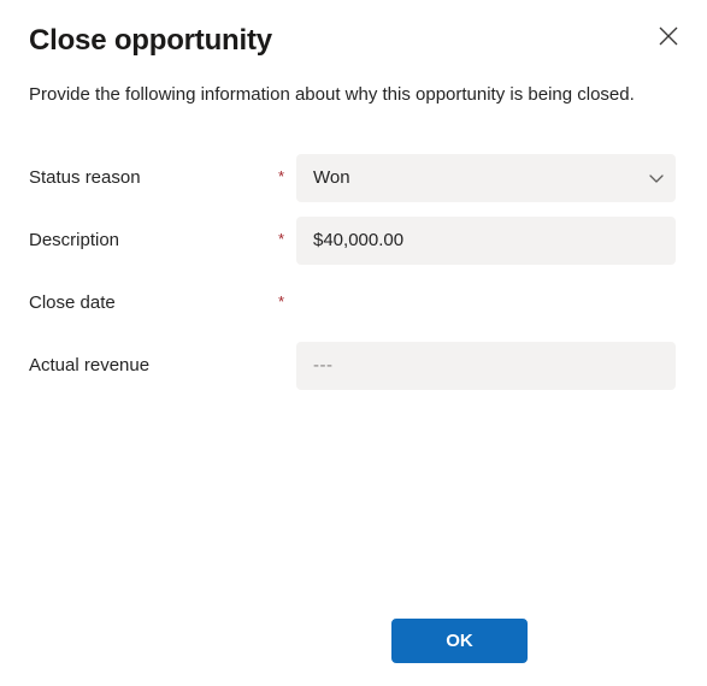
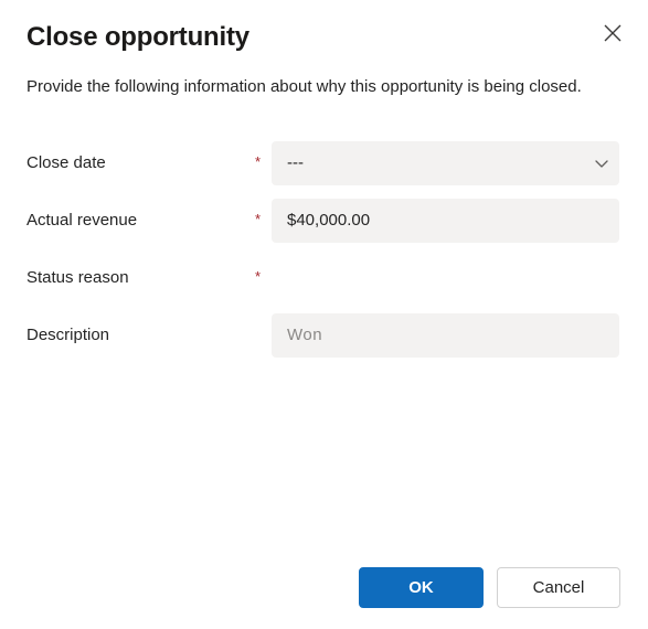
  Close opportunity
  Provide the following information about why this opportunity is being closed.
- Status reason
+ Close date
  *
- Won
+ ---
- Description
+ Actual revenue
  *
  $40,000.00
- Close date
+ Status reason
  *
- Actual revenue
+ Description
- ---
+ Won
  OK
+ Cancel
